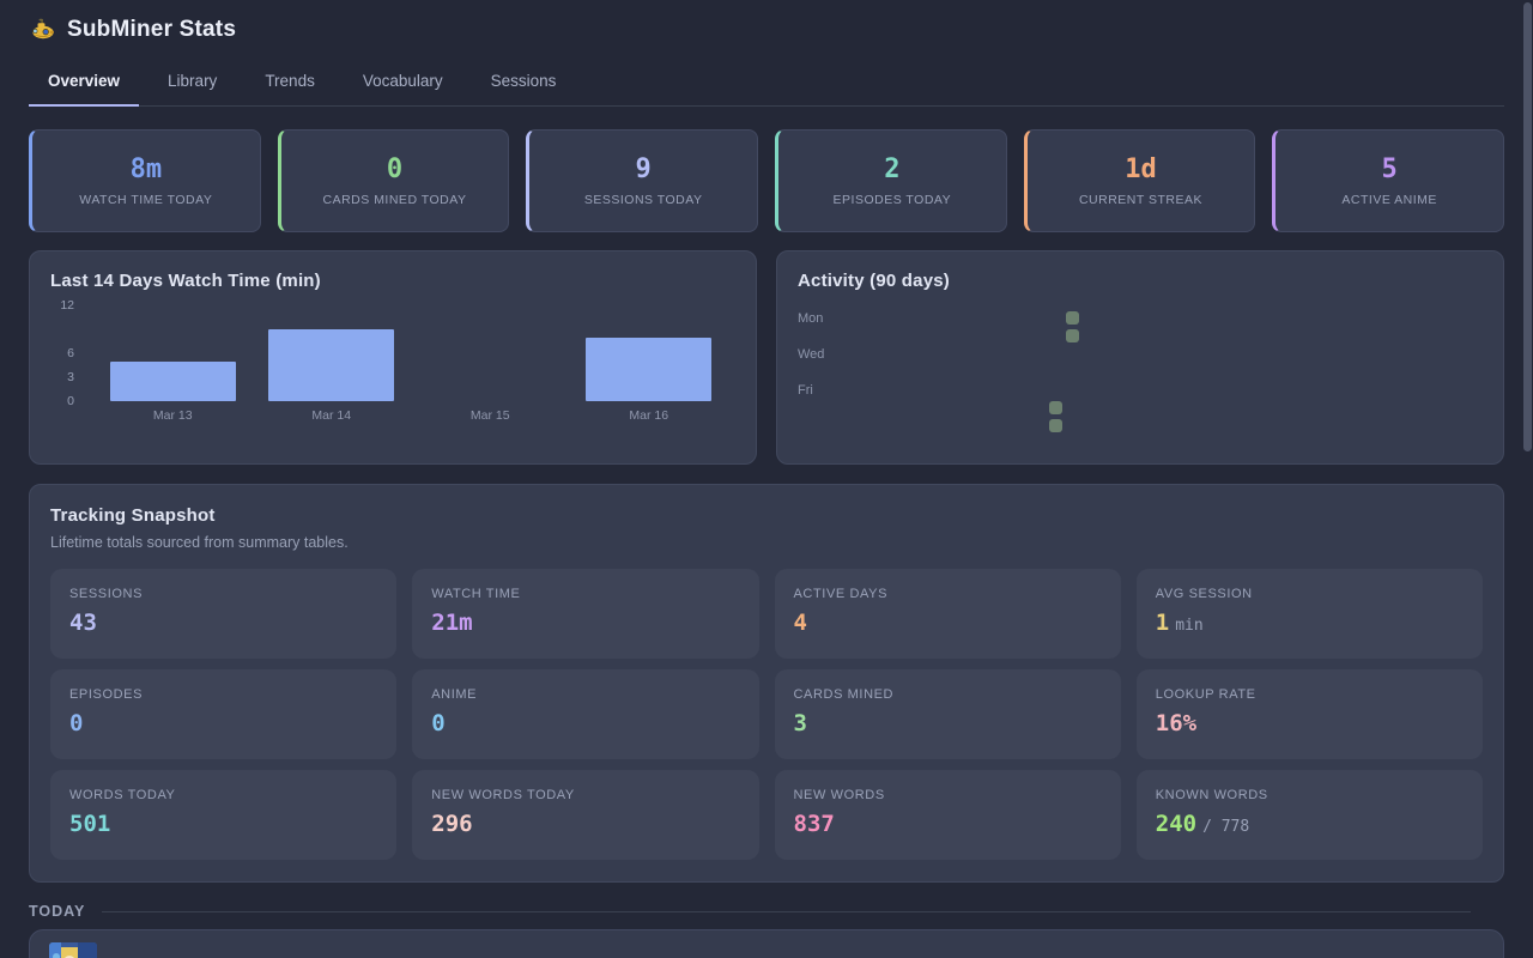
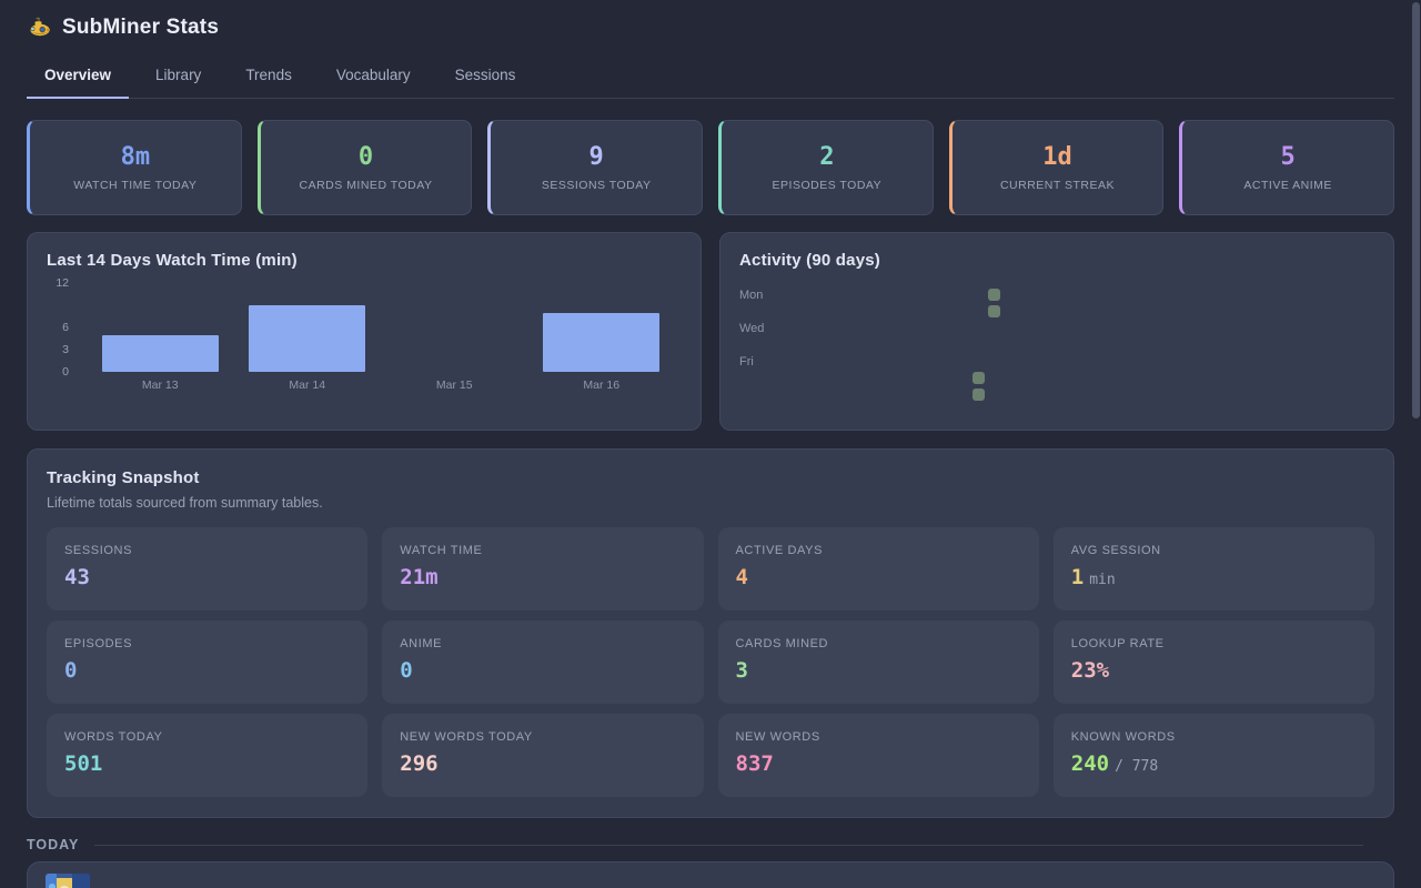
  SubMiner Stats
  Overview
  Library
  Trends
  Vocabulary
  Sessions
  8m
  WATCH TIME TODAY
  0
  CARDS MINED TODAY
  9
  SESSIONS TODAY
  2
  EPISODES TODAY
  1d
  CURRENT STREAK
  5
  ACTIVE ANIME
  Last 14 Days Watch Time (min)
  0
  3
  6
  12
  Mar 13
  Mar 14
  Mar 15
  Mar 16
  Activity (90 days)
  Mon
  Wed
  Fri
  Tracking Snapshot
  Lifetime totals sourced from summary tables.
  SESSIONS
  43
  WATCH TIME
  21m
  ACTIVE DAYS
  4
  AVG SESSION
  1
  min
  EPISODES
  0
  ANIME
  0
  CARDS MINED
  3
  LOOKUP RATE
- 16%
+ 23%
  WORDS TODAY
  501
  NEW WORDS TODAY
  296
  NEW WORDS
  837
  KNOWN WORDS
  240
  / 778
  TODAY
